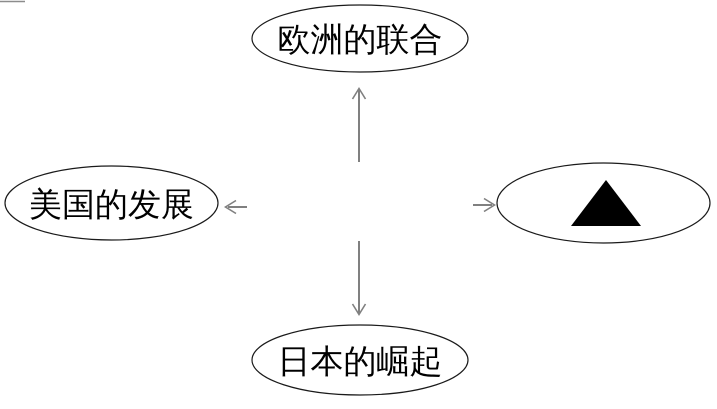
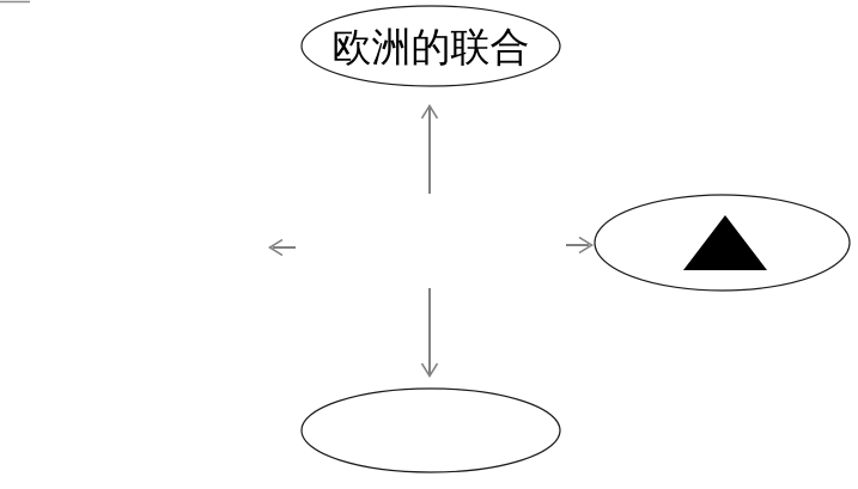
  欧洲的联合
- 美国的发展
- 日本的崛起
